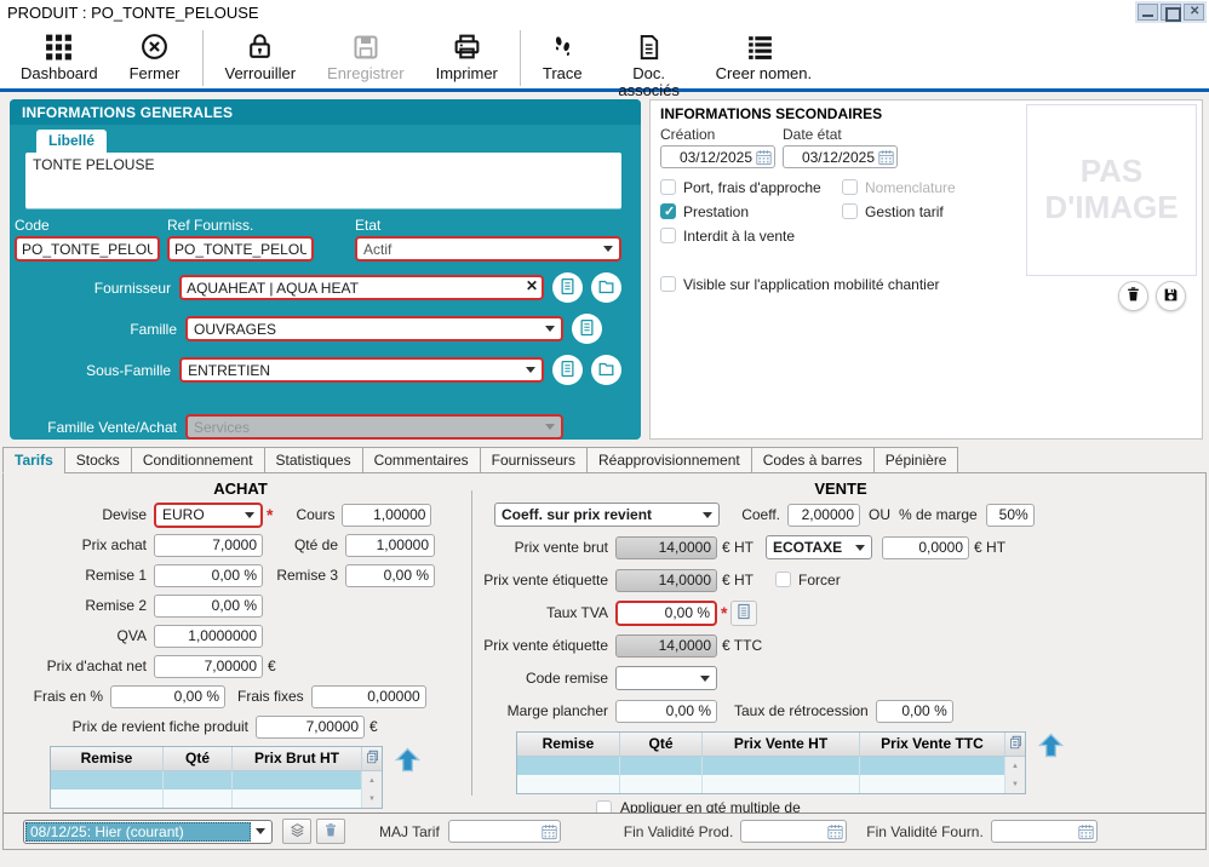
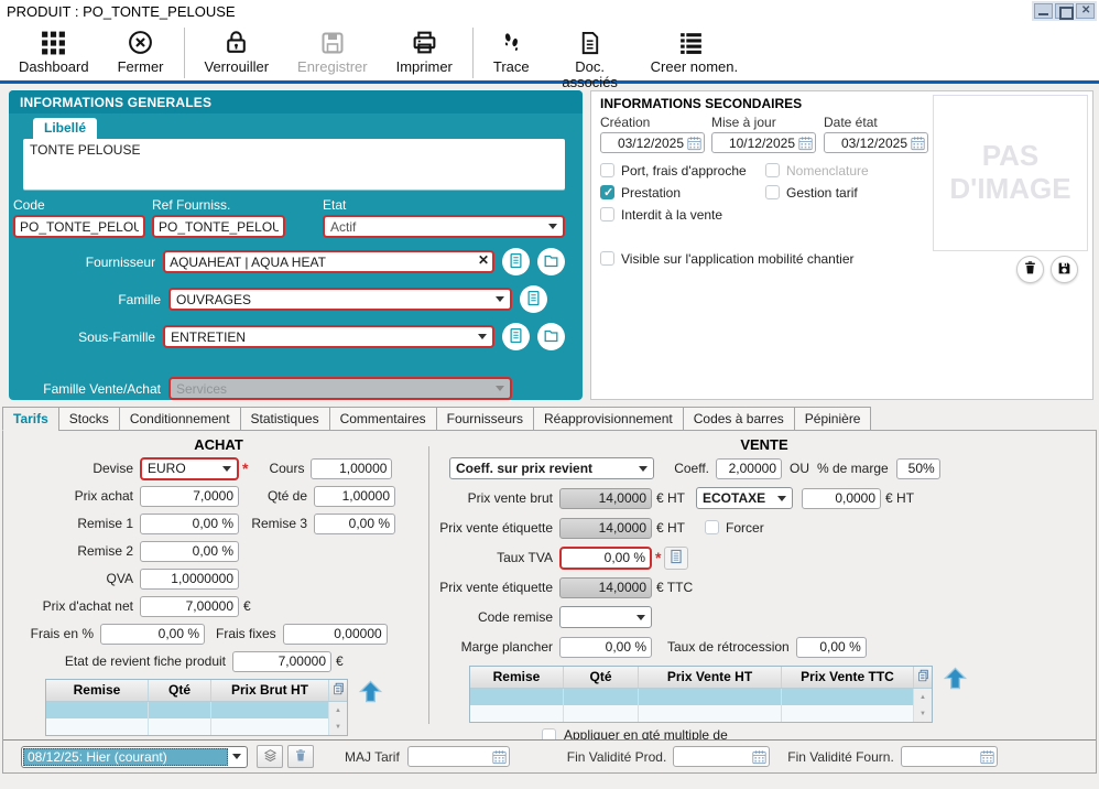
  PRODUIT : PO_TONTE_PELOUSE
  Dashboard
  Fermer
  Verrouiller
  Enregistrer
  Imprimer
  Trace
  Doc. associés
  Creer nomen.
  INFORMATIONS GENERALES
  Libellé
  TONTE PELOUSE
  Code
  PO_TONTE_PELOU
  Ref Fourniss.
  PO_TONTE_PELOU
  Etat
  Actif
  Fournisseur
  AQUAHEAT | AQUA HEAT
  ✕
  Famille
  OUVRAGES
  Sous-Famille
  ENTRETIEN
  Famille Vente/Achat
  Services
  INFORMATIONS SECONDAIRES
  Création
  03/12/2025
+ Mise à jour
+ 10/12/2025
  Date état
  03/12/2025
  Port, frais d'approche
  Nomenclature
  Prestation
  Gestion tarif
  Interdit à la vente
  Visible sur l'application mobilité chantier
  PAS D'IMAGE
  Tarifs
  Stocks
  Conditionnement
  Statistiques
  Commentaires
  Fournisseurs
  Réapprovisionnement
  Codes à barres
  Pépinière
  ACHAT
  Devise
  EURO
  *
  Cours
  1,00000
  Prix achat
  7,0000
  Qté de
  1,00000
  Remise 1
  0,00 %
  Remise 3
  0,00 %
  Remise 2
  0,00 %
  QVA
  1,0000000
  Prix d'achat net
  7,00000
  €
  Frais en %
  0,00 %
  Frais fixes
  0,00000
- Prix de revient fiche produit
+ Etat de revient fiche produit
  7,00000
  €
  Remise
  Qté
  Prix Brut HT
  VENTE
  Coeff. sur prix revient
  Coeff.
  2,00000
  OU
  % de marge
  50%
  Prix vente brut
  14,0000
  € HT
  ECOTAXE
  0,0000
  € HT
  Prix vente étiquette
  14,0000
  € HT
  Forcer
  Taux TVA
  0,00 %
  *
  Prix vente étiquette
  14,0000
  € TTC
  Code remise
  Marge plancher
  0,00 %
  Taux de rétrocession
  0,00 %
  Remise
  Qté
  Prix Vente HT
  Prix Vente TTC
  Appliquer en qté multiple de
  08/12/25: Hier (courant)
  MAJ Tarif
  Fin Validité Prod.
  Fin Validité Fourn.
